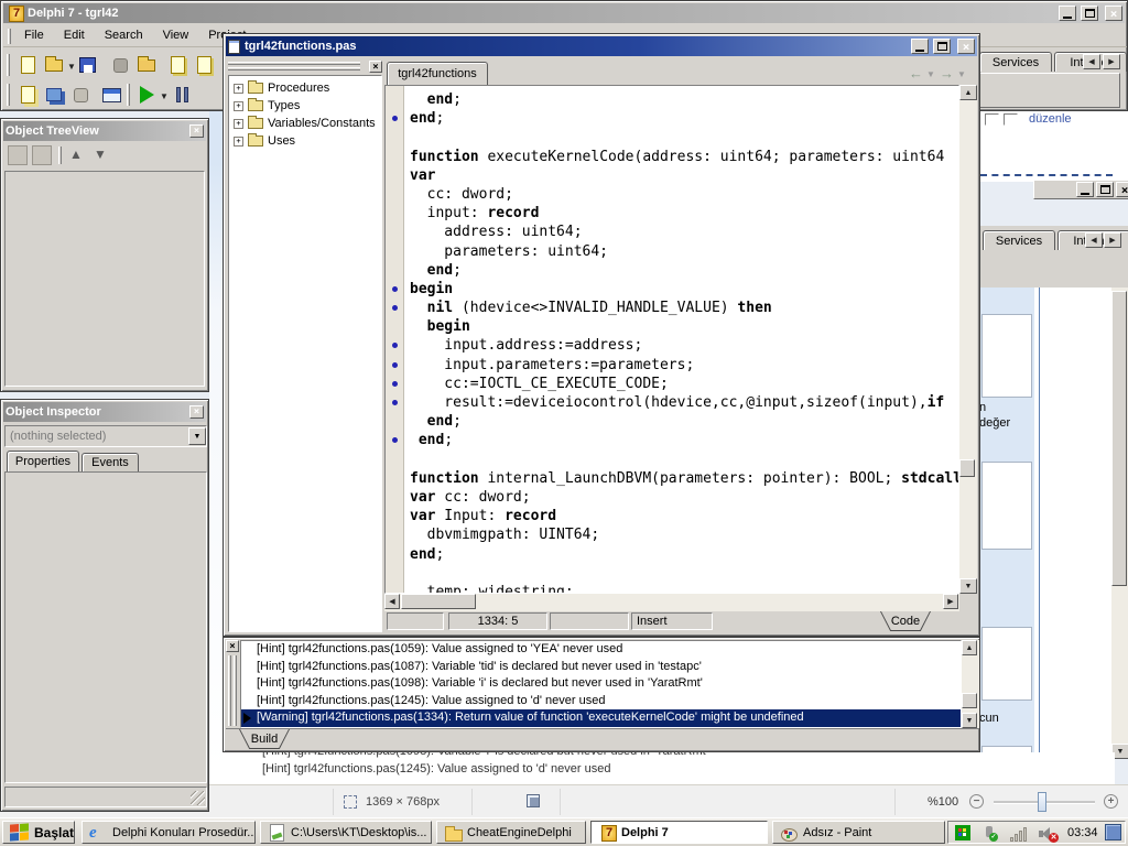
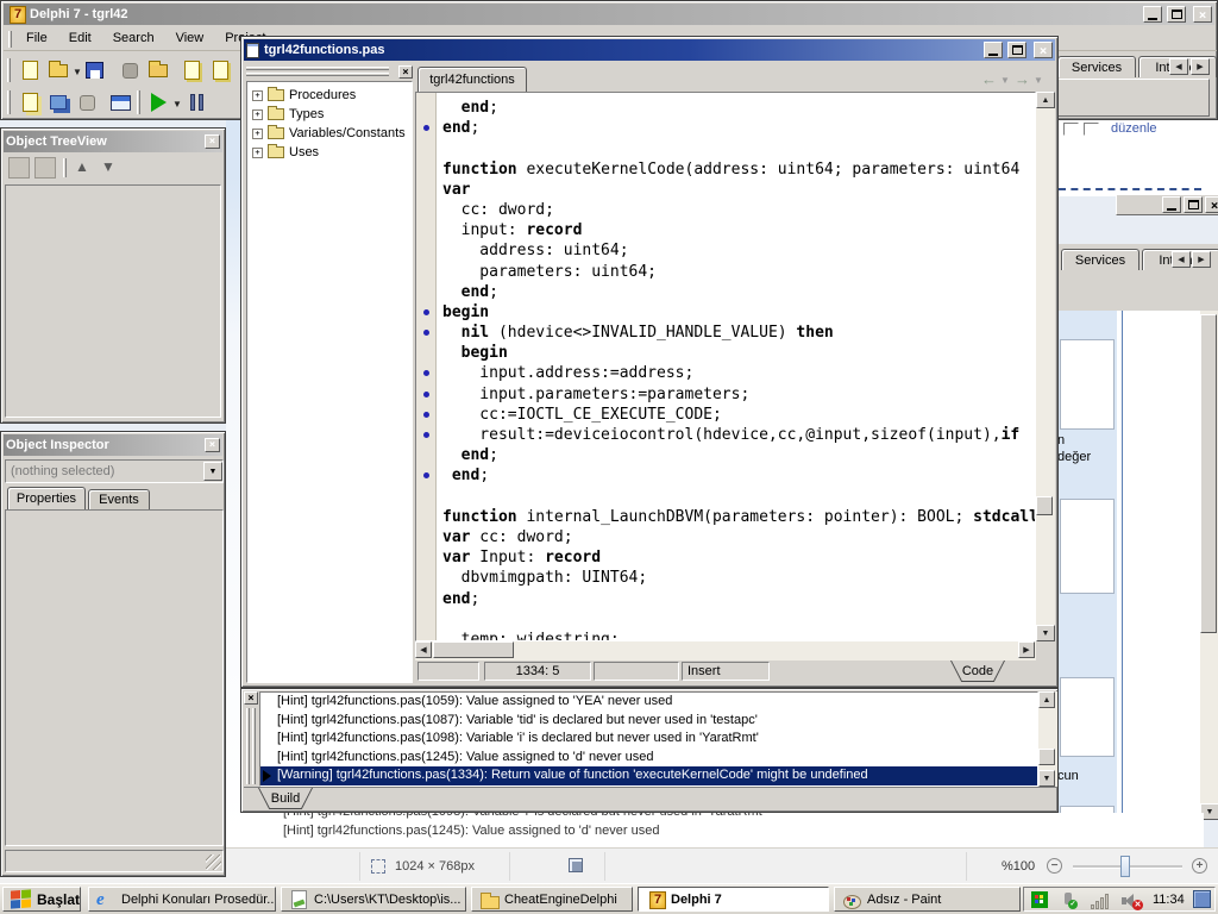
  düzenle
  ×
  Services
  n
  değer
  cun
  [Hint] tgrl42functions.pas(1245): Value assigned to 'd' never used
- 1369 × 768px
+ 1024 × 768px
  %100
  −
  +
  Delphi 7 - tgrl42
  ×
  File Edit Search View Pr
  ▼
  ▼
  Services
  Object TreeView
  ×
  ▲
  ▼
  Object Inspector
  ×
  (nothing selected)
  Properties
  Events
  tgrl42functions.pas
  ×
  ×
  +
  Procedures
  +
  Types
  +
  Variables/Constants
  +
  Uses
  tgrl42functions
  ←
  ▼
  →
  ▼
  end;
  end;
  function executeKernelCode(address: uint64; parameters: uint64
  var
  cc: dword;
  input: record
  address: uint64;
  parameters: uint64;
  end;
  begin
  nil (hdevice<>INVALID_HANDLE_VALUE) then
  begin
  input.address:=address;
  input.parameters:=parameters;
  cc:=IOCTL_CE_EXECUTE_CODE;
  result:=deviceiocontrol(hdevice,cc,@input,sizeof(input),if
  end;
  end;
  function internal_LaunchDBVM(parameters: pointer): BOOL; stdcall
  var cc: dword;
  var Input: record
  dbvmimgpath: UINT64;
  end;
  temp: widestring;
  1334: 5
  Insert
  Code
  ×
  [Hint] tgrl42functions.pas(1059): Value assigned to 'YEA' never used
  [Hint] tgrl42functions.pas(1087): Variable 'tid' is declared but never used in 'testapc'
  [Hint] tgrl42functions.pas(1098): Variable 'i' is declared but never used in 'YaratRmt'
  [Hint] tgrl42functions.pas(1245): Value assigned to 'd' never used
  [Warning] tgrl42functions.pas(1334): Return value of function 'executeKernelCode' might be undefined
  Build
  Başlat
  Delphi Konuları Prosedür..
  C:\Users\KT\Desktop\is...
  CheatEngineDelphi
  Delphi 7
  Adsız - Paint
- 03:34
+ 11:34
